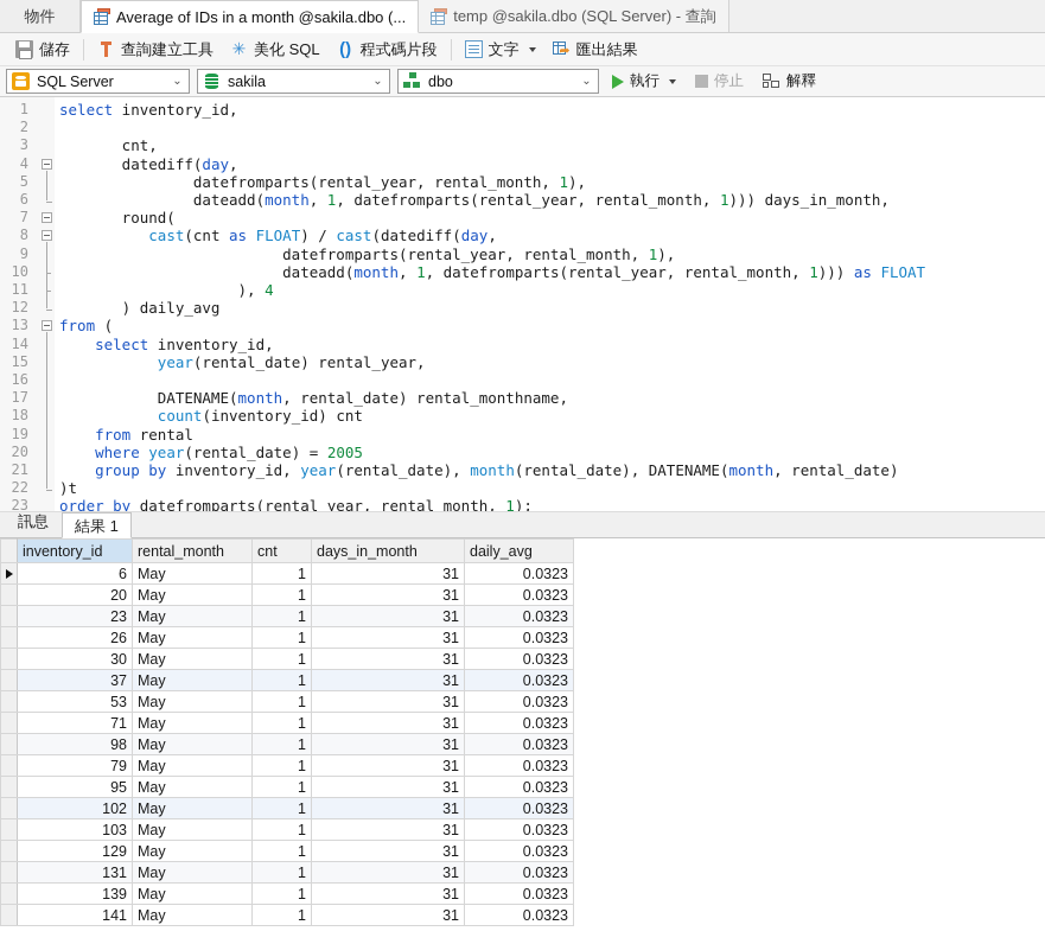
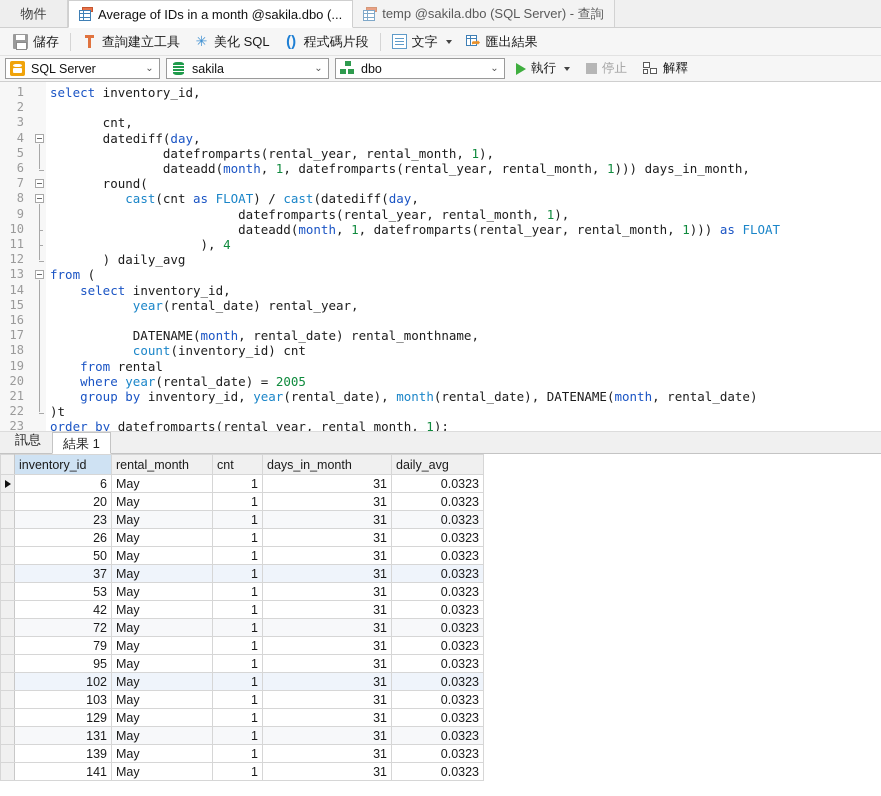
  物件
  Average of IDs in a month @sakila.dbo (...
  temp @sakila.dbo (SQL Server) - 查詢
  儲存
  查詢建立工具
  ✳
  美化 SQL
  ()
  程式碼片段
  文字
  ➦
  匯出結果
  SQL Server
  ⌄
  sakila
  ⌄
  dbo
  ⌄
  執行
  停止
  解釋
  1
  2
  3
  4
  5
  6
  7
  8
  9
  10
  11
  12
  13
  14
  15
  16
  17
  18
  19
  20
  21
  22
  23
  select inventory_id,
  cnt,
  datediff(day,
  datefromparts(rental_year, rental_month, 1),
  dateadd(month, 1, datefromparts(rental_year, rental_month, 1))) days_in_month,
  round(
  cast(cnt as FLOAT) / cast(datediff(day,
  datefromparts(rental_year, rental_month, 1),
  dateadd(month, 1, datefromparts(rental_year, rental_month, 1))) as FLOAT
  ), 4
  ) daily_avg
  from (
  select inventory_id,
  year(rental_date) rental_year,
  DATENAME(month, rental_date) rental_monthname,
  count(inventory_id) cnt
  from rental
  where year(rental_date) = 2005
  group by inventory_id, year(rental_date), month(rental_date), DATENAME(month, rental_date)
  )t
  order by datefromparts(rental_year, rental_month, 1);
  訊息
  結果 1
  	inventory_id	rental_month	cnt	days_in_month	daily_avg
  	6	May	1	31	0.0323
  	20	May	1	31	0.0323
  	23	May	1	31	0.0323
  	26	May	1	31	0.0323
- 	30	May	1	31	0.0323
+ 	50	May	1	31	0.0323
  	37	May	1	31	0.0323
  	53	May	1	31	0.0323
- 	71	May	1	31	0.0323
+ 	42	May	1	31	0.0323
- 	98	May	1	31	0.0323
+ 	72	May	1	31	0.0323
  	79	May	1	31	0.0323
  	95	May	1	31	0.0323
  	102	May	1	31	0.0323
  	103	May	1	31	0.0323
  	129	May	1	31	0.0323
  	131	May	1	31	0.0323
  	139	May	1	31	0.0323
  	141	May	1	31	0.0323
